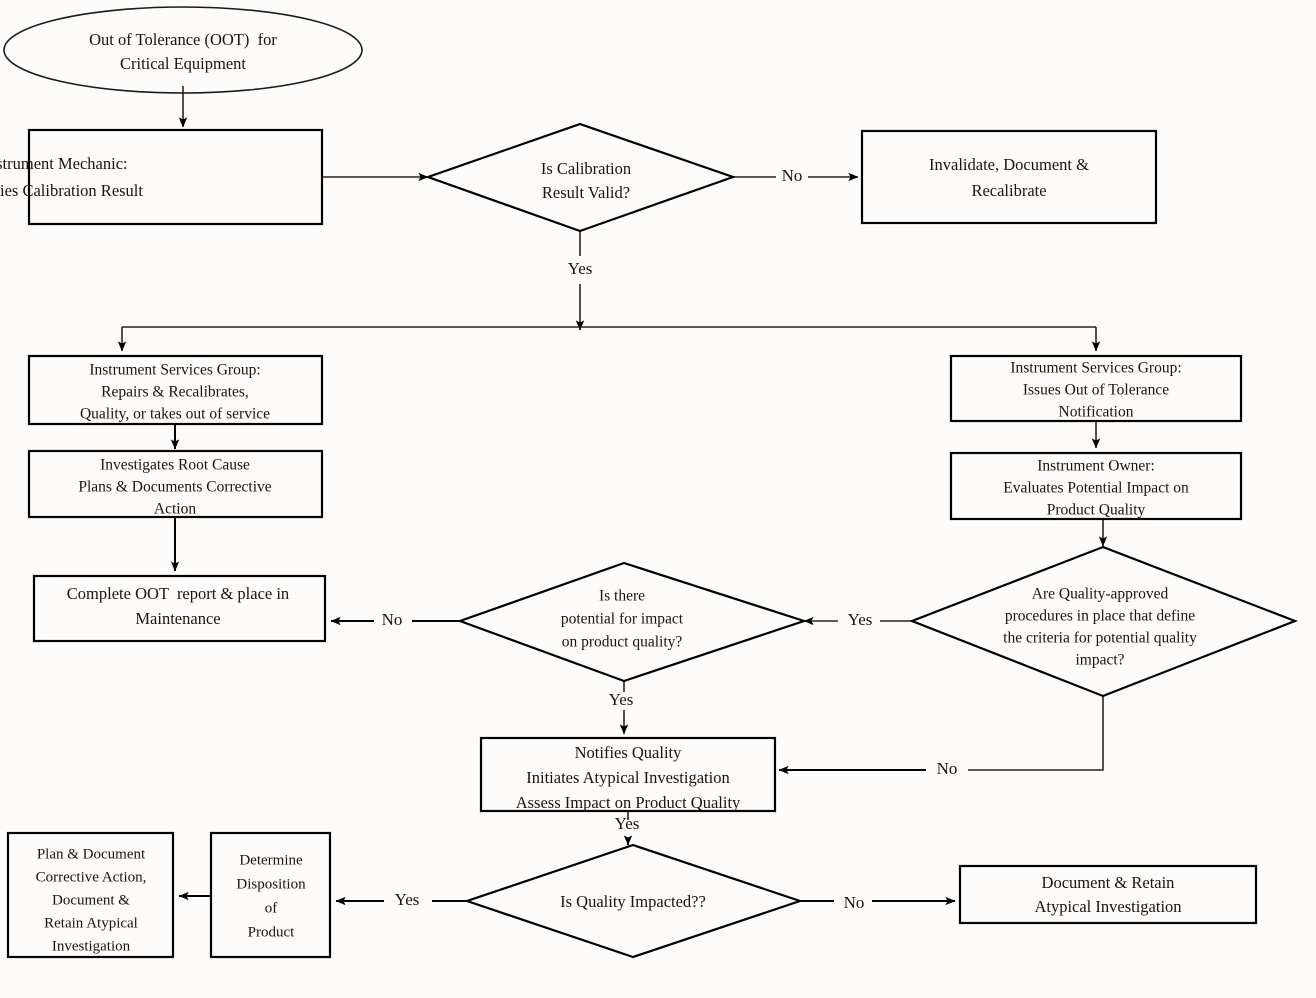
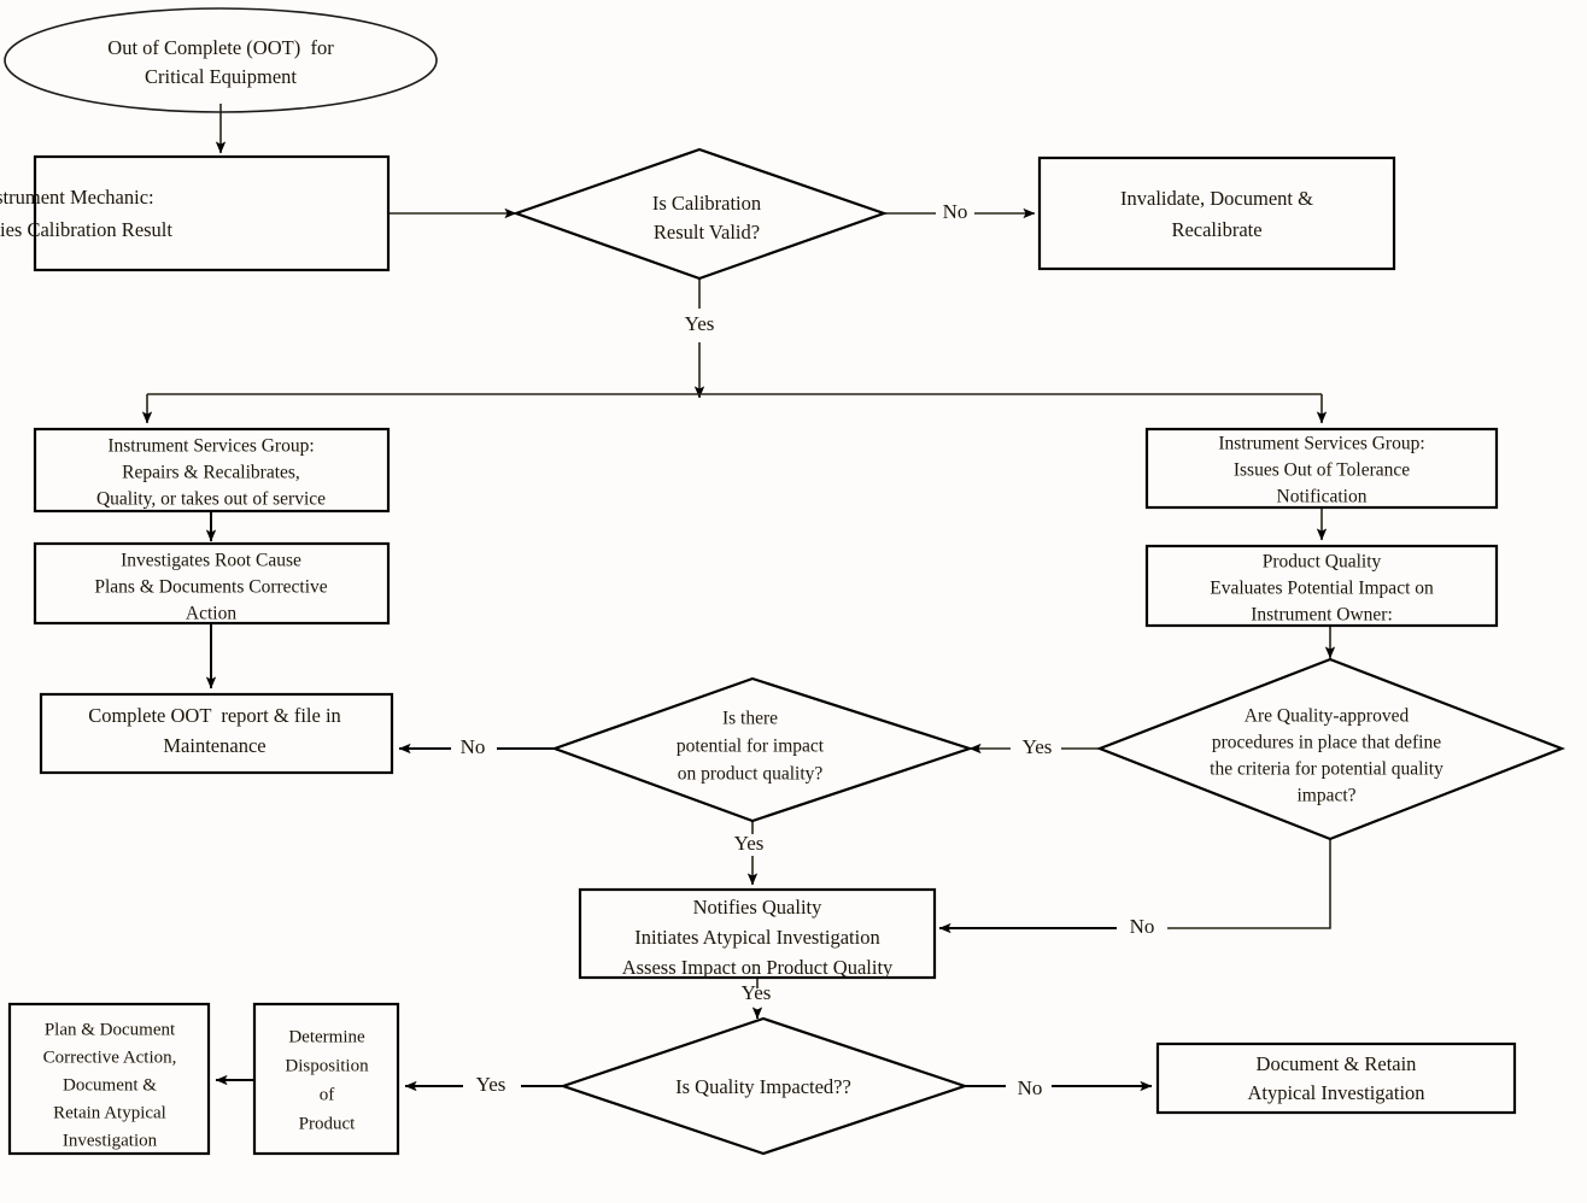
- Out of Tolerance (OOT) for
+ Out of Complete (OOT) for
  Critical Equipment
  trument Mechanic:
  ies Calibration Result
  Is Calibration
  Result Valid?
  Invalidate, Document &
  Recalibrate
  Instrument Services Group:
  Repairs & Recalibrates,
  Quality, or takes out of service
  Investigates Root Cause
  Plans & Documents Corrective
  Action
- Complete OOT report & place in
+ Complete OOT report & file in
  Maintenance
  Instrument Services Group:
  Issues Out of Tolerance
  Notification
- Instrument Owner:
+ Product Quality
  Evaluates Potential Impact on
- Product Quality
+ Instrument Owner:
  Are Quality-approved
  procedures in place that define
  the criteria for potential quality
  impact?
  Is there
  potential for impact
  on product quality?
  Notifies Quality
  Initiates Atypical Investigation
  Assess Impact on Product Quality
  Is Quality Impacted??
  Determine
  Disposition
  of
  Product
  Plan & Document
  Corrective Action,
  Document &
  Retain Atypical
  Investigation
  Document & Retain
  Atypical Investigation
  No
  Yes
  Yes
  No
  No
  Yes
  Yes
  Yes
  No
